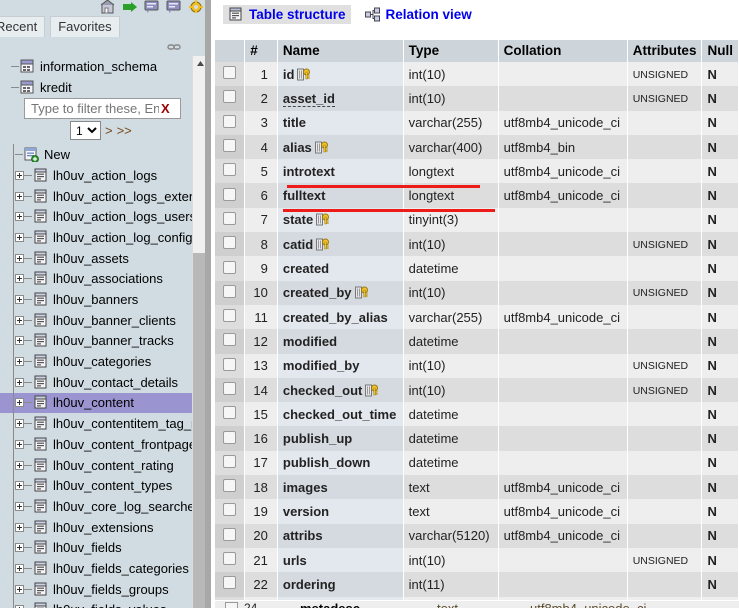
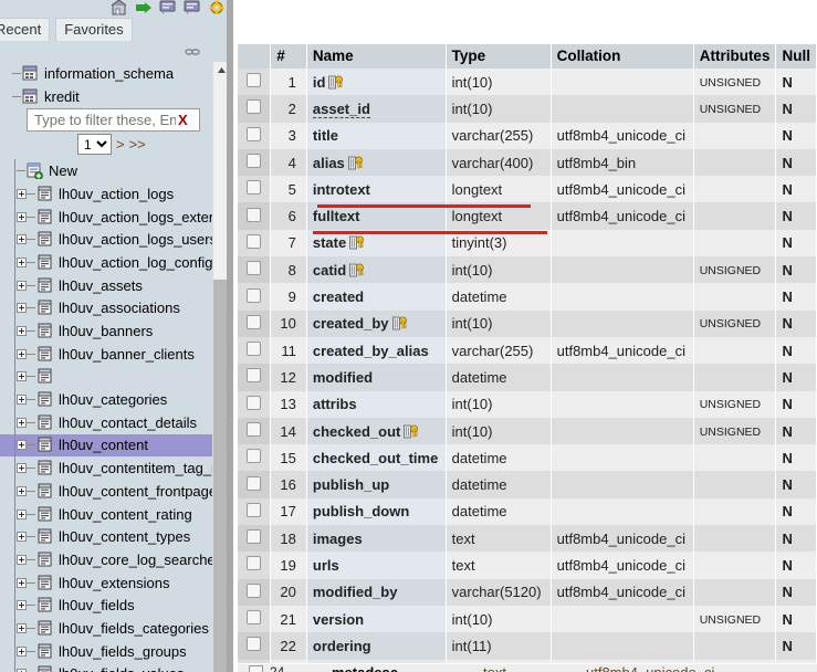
  Recent
  Favorites
  information_schema
  kredit
  New
  lh0uv_action_logs
  lh0uv_action_logs_exte
  lh0uv_action_logs_user
  lh0uv_action_log_config
  lh0uv_assets
  lh0uv_associations
  lh0uv_banners
  lh0uv_banner_clients
- lh0uv_banner_tracks
  lh0uv_categories
  lh0uv_contact_details
  lh0uv_content
  lh0uv_contentitem_tag_
  lh0uv_content_frontpag
  lh0uv_content_rating
  lh0uv_content_types
  lh0uv_core_log_search
  lh0uv_extensions
  lh0uv_fields
  lh0uv_fields_categories
  lh0uv_fields_groups
  Type to filter these, En
  X
  1
  >
  >>
- Table structure
- Relation view
  	#	Name	Type	Collation	Attributes	Null
  	1	id	int(10)		UNSIGNED	N
  	2	asset_id	int(10)		UNSIGNED	N
  	3	title	varchar(255)	utf8mb4_unicode_ci		N
  	4	alias	varchar(400)	utf8mb4_bin		N
  	5	introtext	longtext	utf8mb4_unicode_ci		N
  	6	fulltext	longtext	utf8mb4_unicode_ci		N
  	7	state	tinyint(3)			N
  	8	catid	int(10)		UNSIGNED	N
  	9	created	datetime			N
  	10	created_by	int(10)		UNSIGNED	N
  	11	created_by_alias	varchar(255)	utf8mb4_unicode_ci		N
  	12	modified	datetime			N
- 	13	modified_by	int(10)		UNSIGNED	N
+ 	13	attribs	int(10)		UNSIGNED	N
  	14	checked_out	int(10)		UNSIGNED	N
  	15	checked_out_time	datetime			N
  	16	publish_up	datetime			N
  	17	publish_down	datetime			N
  	18	images	text	utf8mb4_unicode_ci		N
- 	19	version	text	utf8mb4_unicode_ci		N
+ 	19	urls	text	utf8mb4_unicode_ci		N
- 	20	attribs	varchar(5120)	utf8mb4_unicode_ci		N
+ 	20	modified_by	varchar(5120)	utf8mb4_unicode_ci		N
- 	21	urls	int(10)		UNSIGNED	N
+ 	21	version	int(10)		UNSIGNED	N
  	22	ordering	int(11)			N
